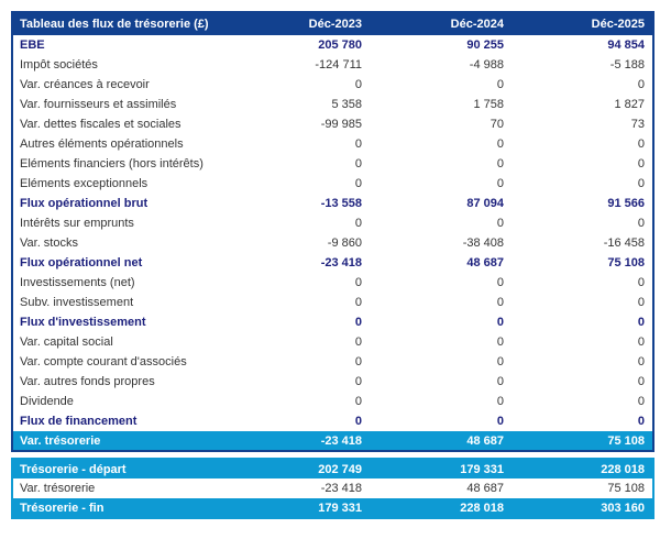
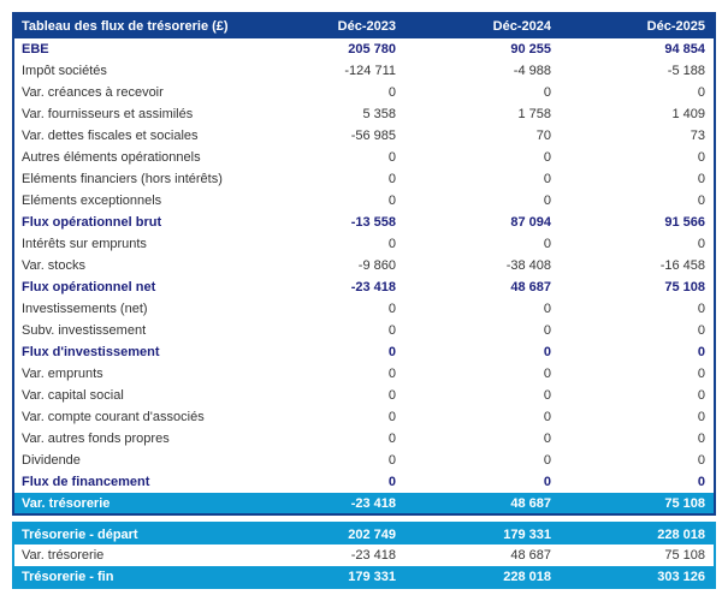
  Tableau des flux de trésorerie (£)	Déc-2023	Déc-2024	Déc-2025
  EBE	205 780	90 255	94 854
  Impôt sociétés	-124 711	-4 988	-5 188
  Var. créances à recevoir	0	0	0
- Var. fournisseurs et assimilés	5 358	1 758	1 827
+ Var. fournisseurs et assimilés	5 358	1 758	1 409
- Var. dettes fiscales et sociales	-99 985	70	73
+ Var. dettes fiscales et sociales	-56 985	70	73
  Autres éléments opérationnels	0	0	0
  Eléments financiers (hors intérêts)	0	0	0
  Eléments exceptionnels	0	0	0
  Flux opérationnel brut	-13 558	87 094	91 566
  Intérêts sur emprunts	0	0	0
  Var. stocks	-9 860	-38 408	-16 458
  Flux opérationnel net	-23 418	48 687	75 108
  Investissements (net)	0	0	0
  Subv. investissement	0	0	0
  Flux d'investissement	0	0	0
+ Var. emprunts	0	0	0
  Var. capital social	0	0	0
  Var. compte courant d'associés	0	0	0
  Var. autres fonds propres	0	0	0
  Dividende	0	0	0
  Flux de financement	0	0	0
  Var. trésorerie	-23 418	48 687	75 108
  Trésorerie - départ	202 749	179 331	228 018
  Var. trésorerie	-23 418	48 687	75 108
- Trésorerie - fin	179 331	228 018	303 160
+ Trésorerie - fin	179 331	228 018	303 126
